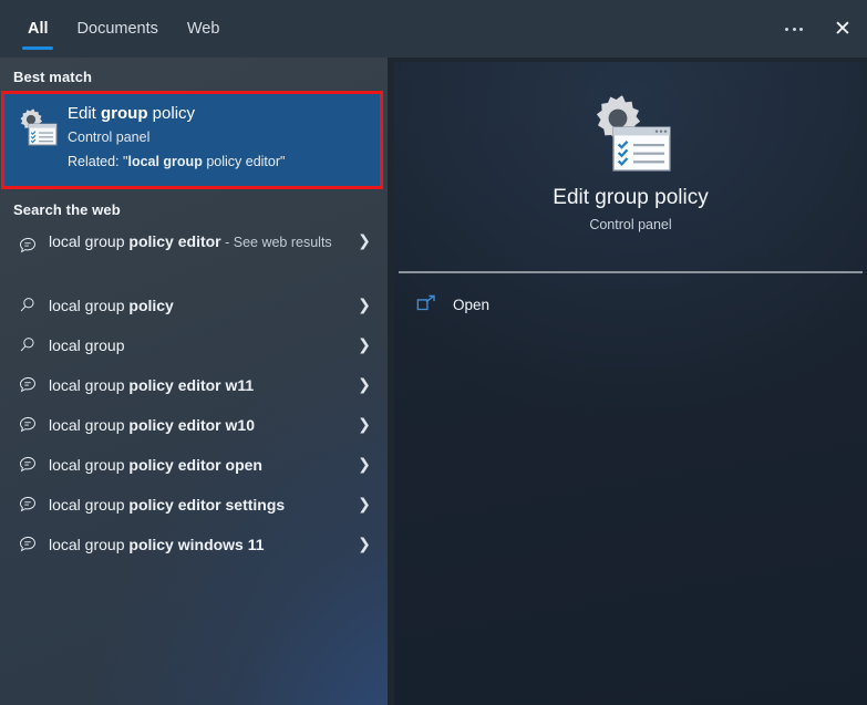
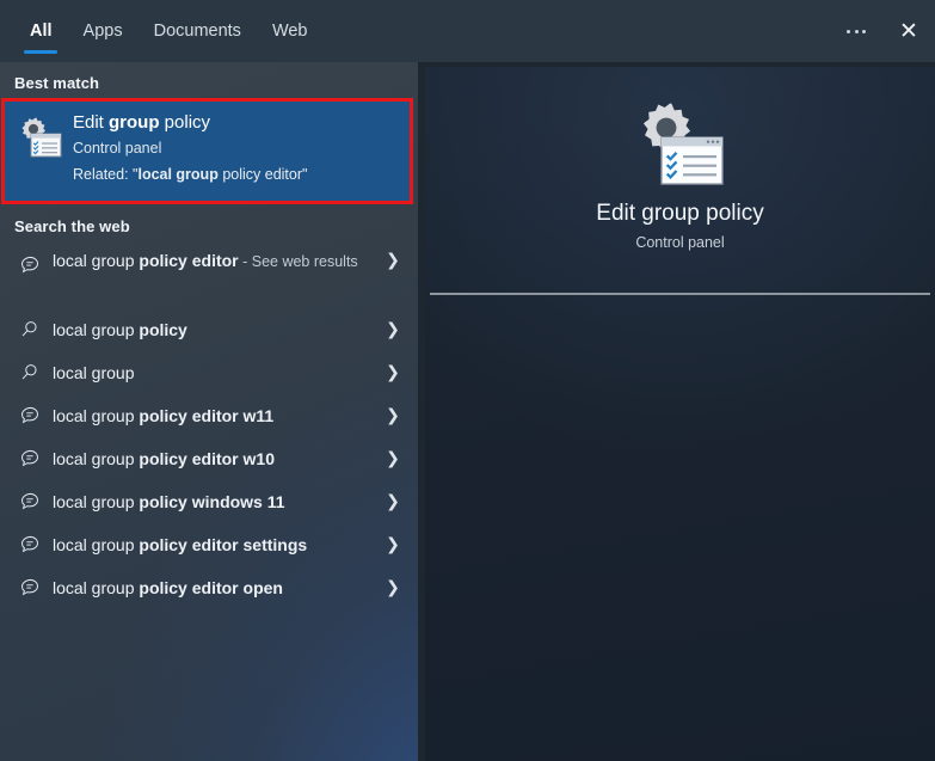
  All
+ Apps
  Documents
  Web
  ✕
  Best match
  Edit group policy
  Control panel
  Related: "local group policy editor"
  Search the web
  local group policy editor - See web results
  ❯
  local group policy
  ❯
  local group
  ❯
  local group policy editor w11
  ❯
  local group policy editor w10
  ❯
- local group policy editor open
+ local group policy windows 11
  ❯
  local group policy editor settings
  ❯
- local group policy windows 11
+ local group policy editor open
  ❯
  Edit group policy
  Control panel
- Open
